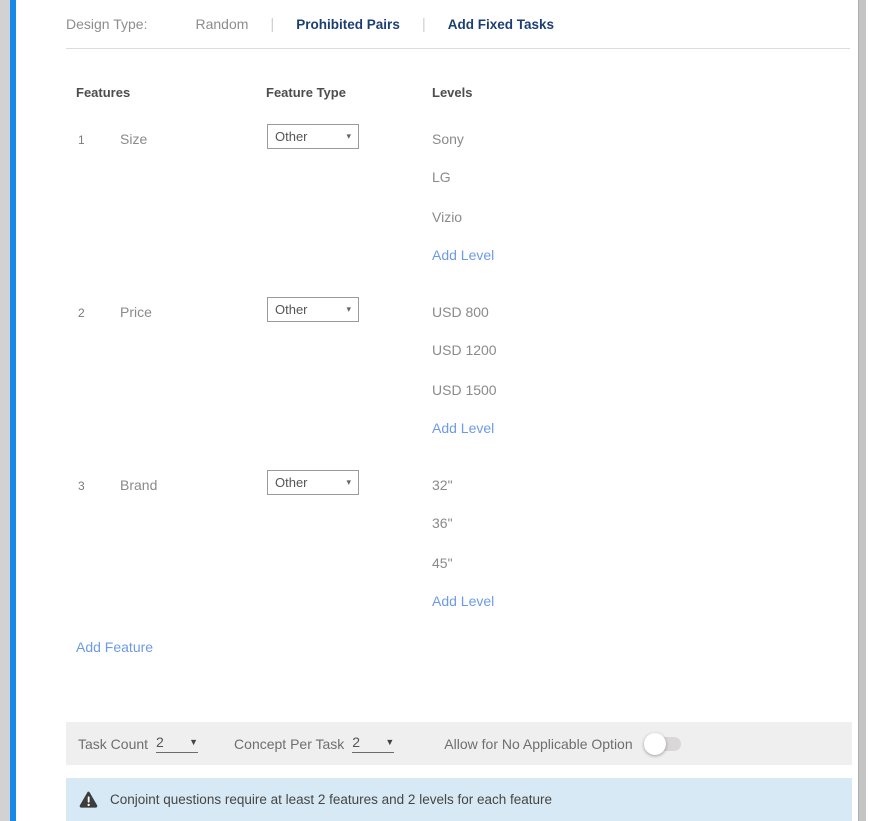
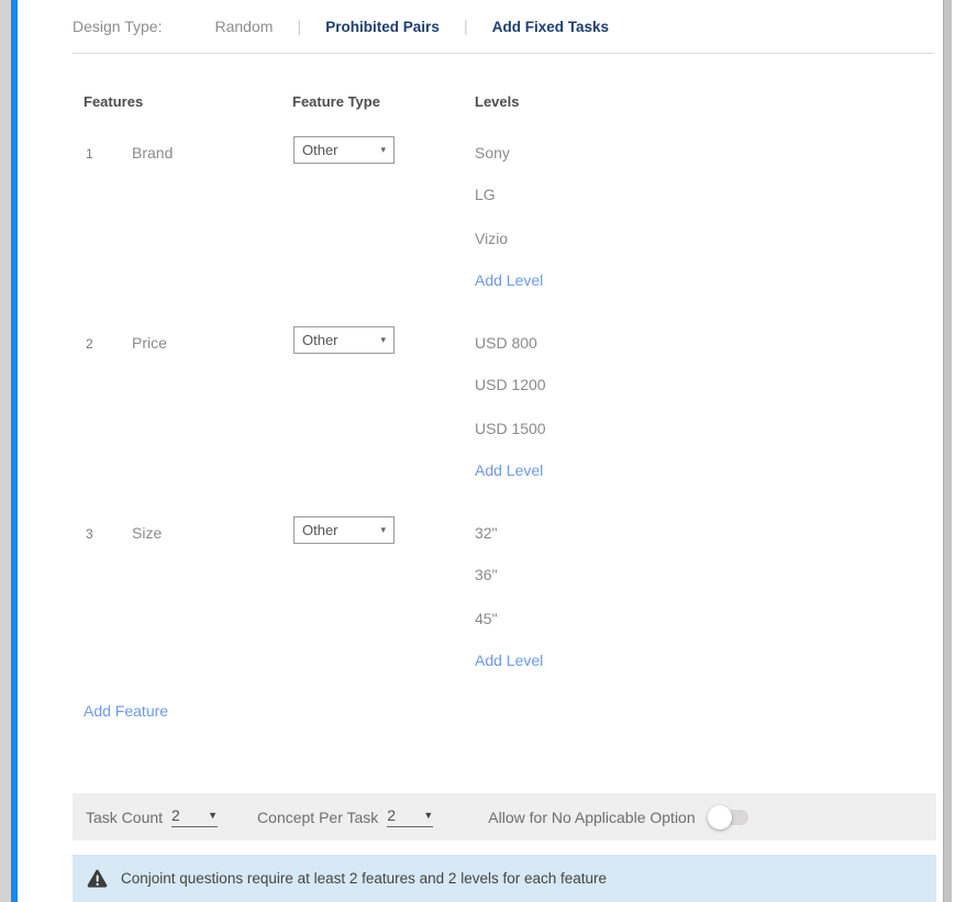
  Design Type:
  Random
  |
  Prohibited Pairs
  |
  Add Fixed Tasks
  Features
  Feature Type
  Levels
  1
- Size
+ Brand
  Other
  ▾
  Sony
  LG
  Vizio
  Add Level
  2
  Price
  Other
  ▾
  USD 800
  USD 1200
  USD 1500
  Add Level
  3
- Brand
+ Size
  Other
  ▾
  32"
  36"
  45"
  Add Level
  Add Feature
  Task Count
  2
  ▼
  Concept Per Task
  2
  ▼
  Allow for No Applicable Option
  Conjoint questions require at least 2 features and 2 levels for each feature
